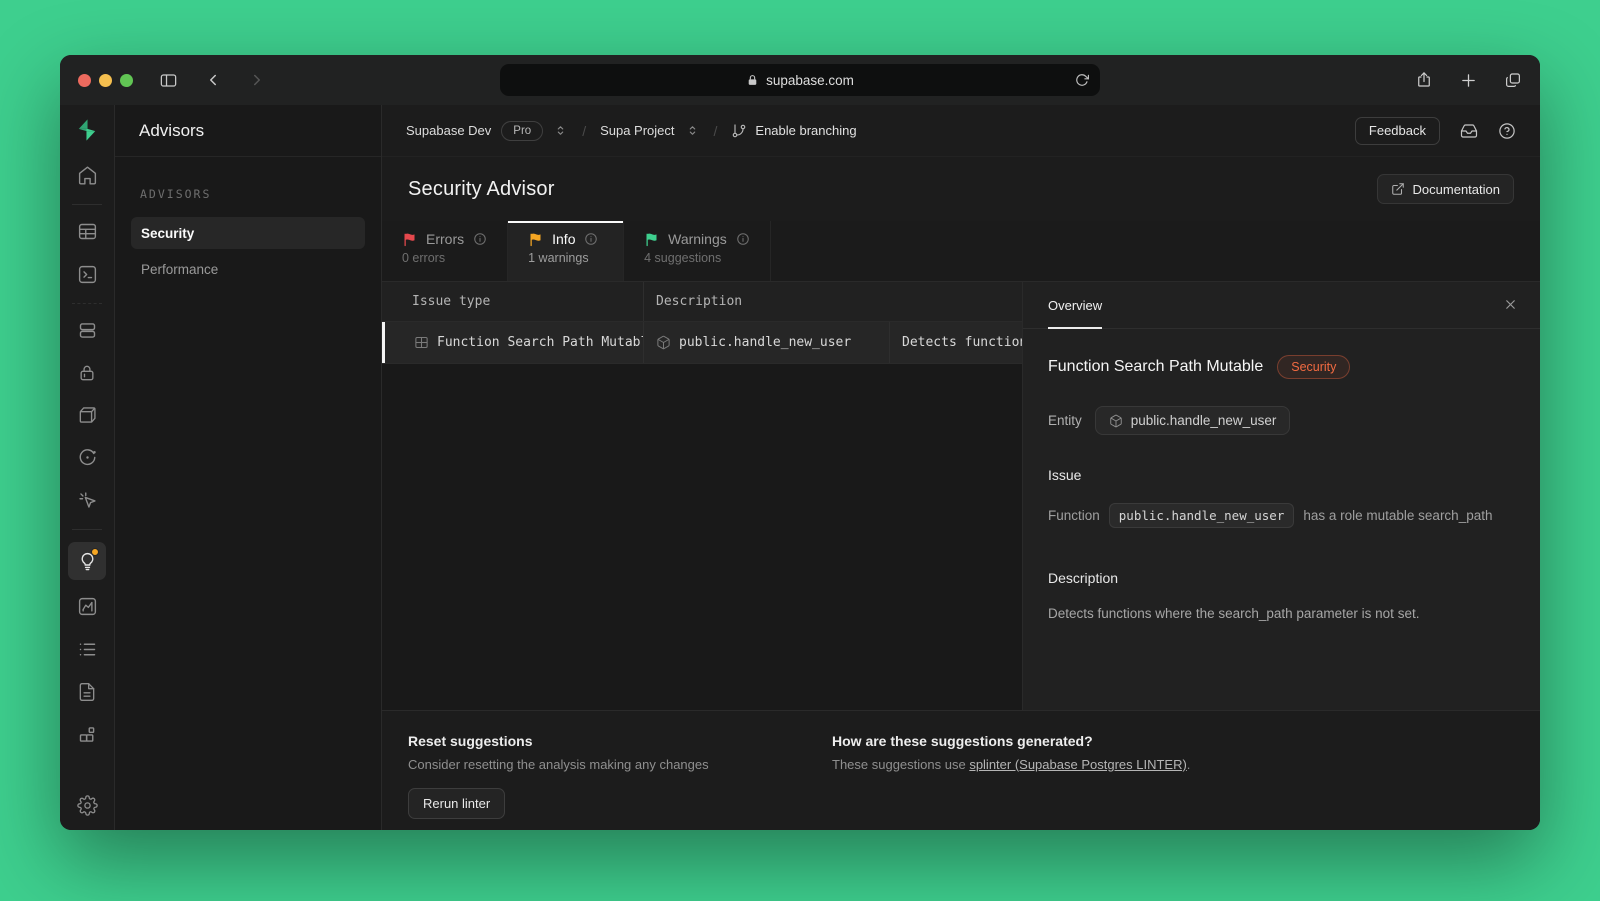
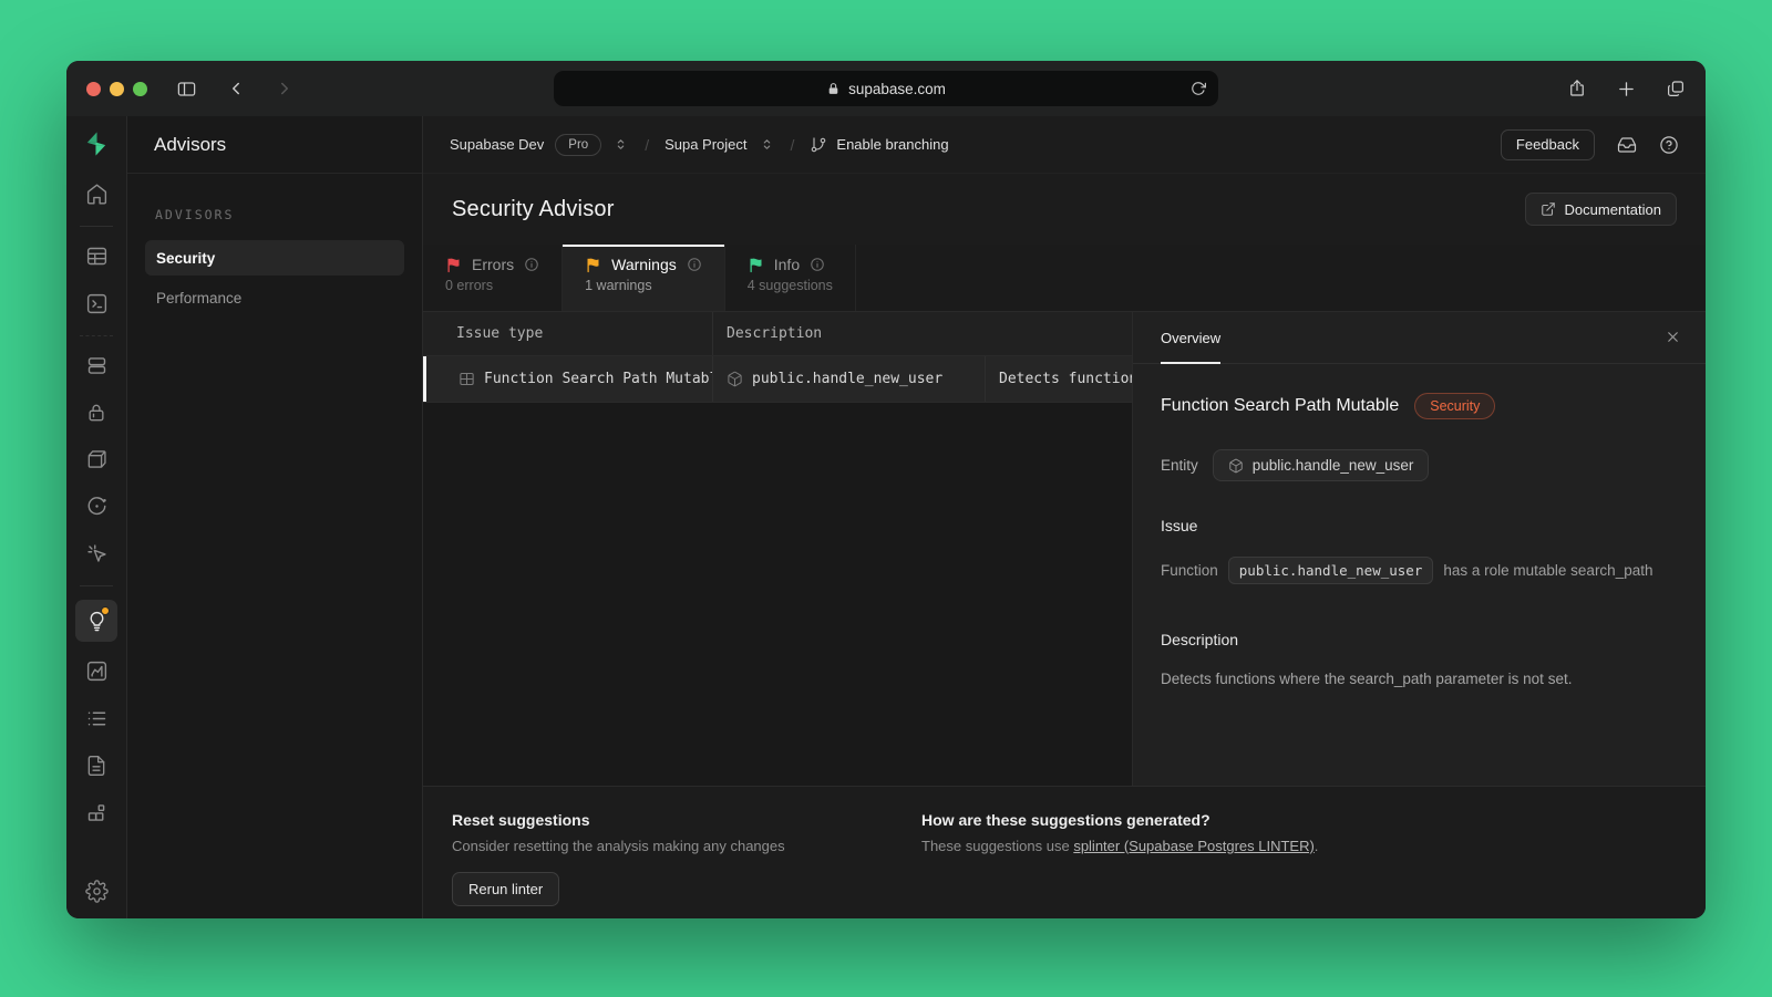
  supabase.com
  Advisors
  ADVISORS
  Security
  Performance
  Supabase Dev
  Pro
  /
  Supa Project
  /
  Enable branching
  Feedback
  Security Advisor
  Documentation
  Errors
  0 errors
- Info
+ Warnings
  1 warnings
- Warnings
+ Info
  4 suggestions
  Issue type
  Description
  Function Search Path Mutab
  public.handle_new_user
  Overview
  Function Search Path Mutable
  Security
  Entity
  public.handle_new_user
  Issue
  Function
  public.handle_new_user
  has a role mutable search_path
  Description
  Detects functions where the search_path parameter is not set.
  Reset suggestions
  Consider resetting the analysis making any changes
  Rerun linter
  How are these suggestions generated?
  These suggestions use splinter (Supabase Postgres LINTER).
